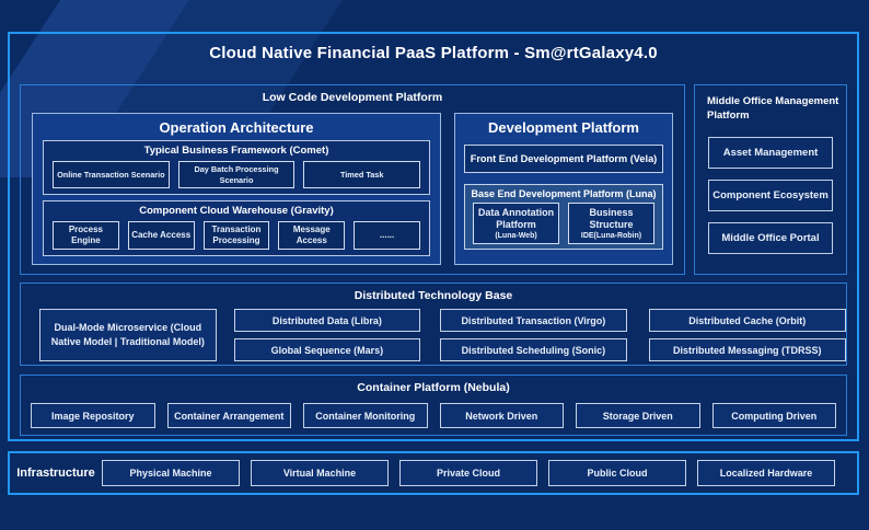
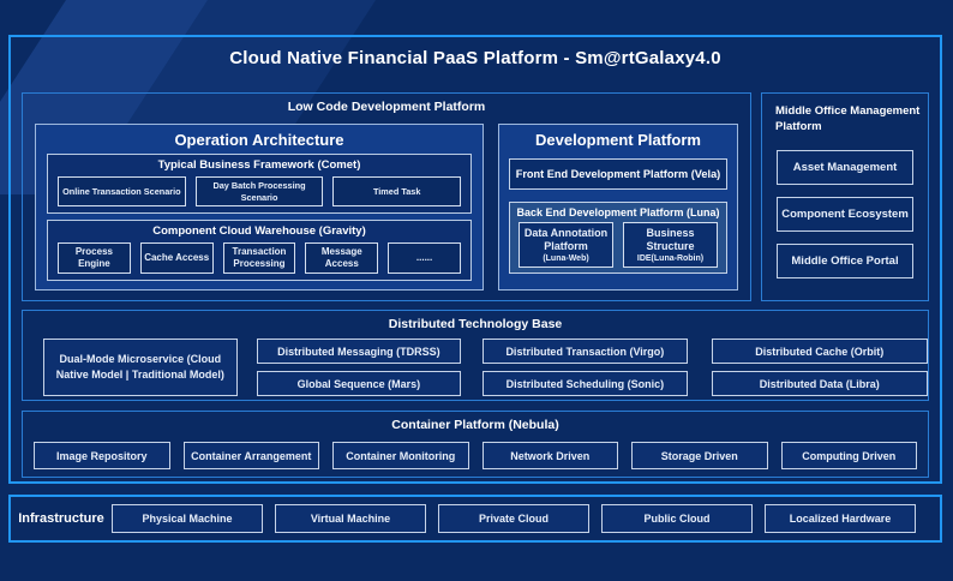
  Cloud Native Financial PaaS Platform - Sm@rtGalaxy4.0
  Low Code Development Platform
  Operation Architecture
  Typical Business Framework (Comet)
  Online Transaction Scenario
  Day Batch Processing Scenario
  Timed Task
  Component Cloud Warehouse (Gravity)
  Process Engine
  Cache Access
  Transaction Processing
  Message Access
  ......
  Development Platform
  Front End Development Platform (Vela)
- Base End Development Platform (Luna)
+ Back End Development Platform (Luna)
  Data Annotation Platform
  Business Structure
  Middle Office Management Platform
  Asset Management
  Component Ecosystem
  Middle Office Portal
  Distributed Technology Base
  Dual-Mode Microservice (Cloud Native Model | Traditional Model)
- Distributed Data (Libra)
+ Distributed Messaging (TDRSS)
  Global Sequence (Mars)
  Distributed Transaction (Virgo)
  Distributed Scheduling (Sonic)
  Distributed Cache (Orbit)
- Distributed Messaging (TDRSS)
+ Distributed Data (Libra)
  Container Platform (Nebula)
  Image Repository
  Container Arrangement
  Container Monitoring
  Network Driven
  Storage Driven
  Computing Driven
  Infrastructure
  Physical Machine
  Virtual Machine
  Private Cloud
  Public Cloud
  Localized Hardware
